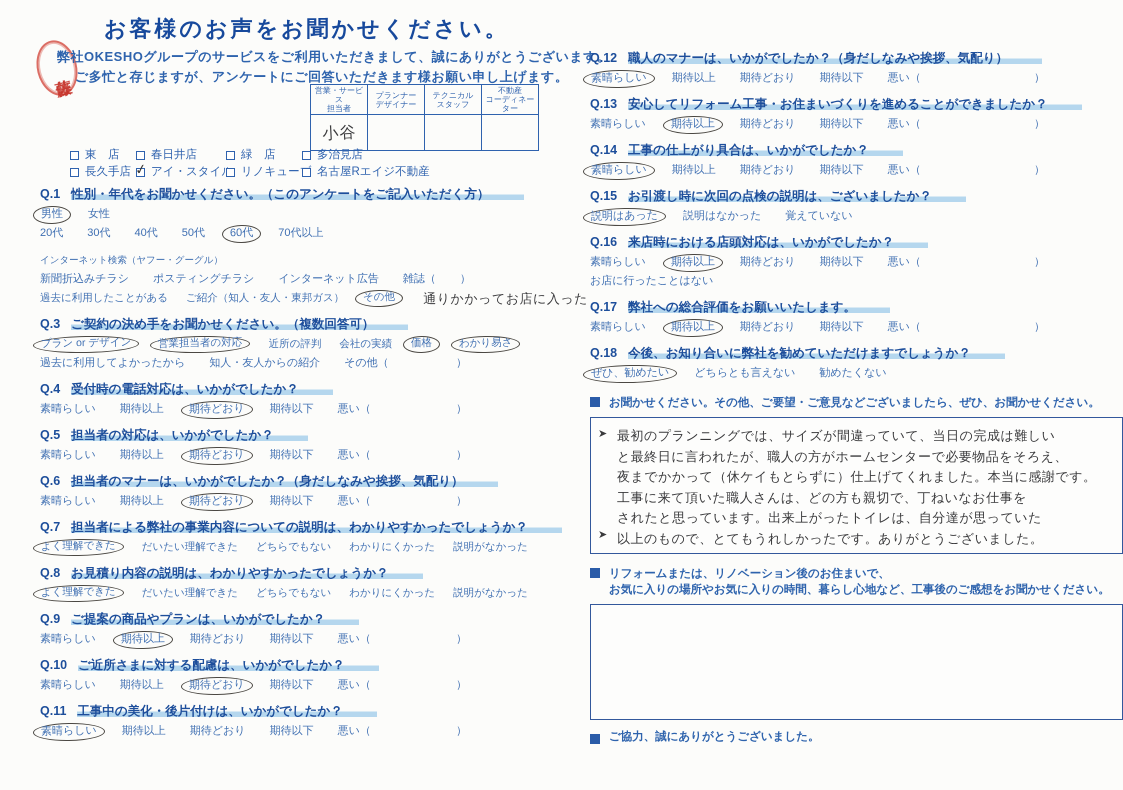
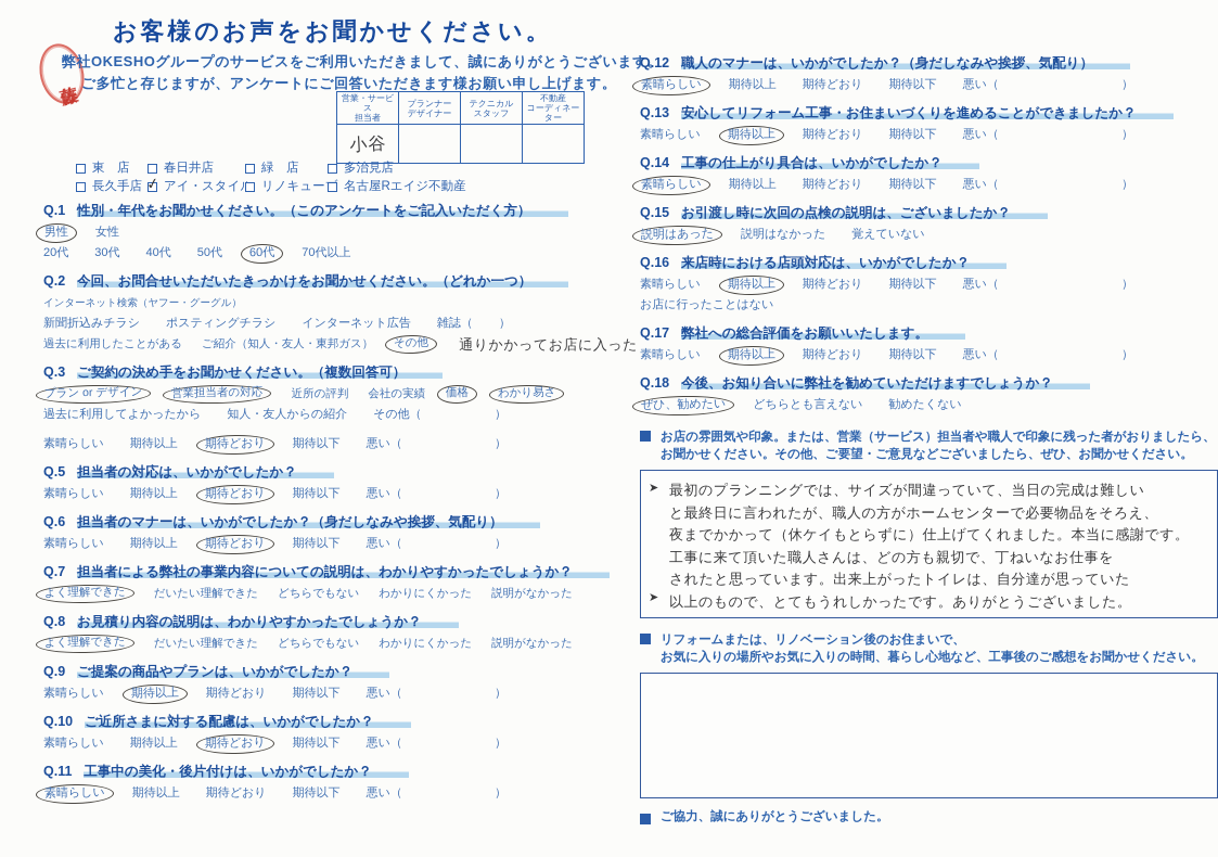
  お客様のお声をお聞かせください。
  弊社OKESHOグループのサービスをご利用いただきまして、誠にありがとうございます。
  ご多忙と存じますが、アンケートにご回答いただきます様お願い申し上げます。
  営業・サービス担当者	プランナーデザイナー	テクニカルスタッフ	不動産コーディネーター
  東 店
  春日井店
  緑 店
  多治見店
  長久手店
  アイ・スタイ
  リノキュー
  名古屋Rエイジ不動産
  Q.1 性別・年代をお聞かせください。（このアンケートをご記入いただく方）
  男性
  女性
  20代
  30代
  40代
  50代
  60代
  70代以上
+ Q.2 今回、お問合せいただいたきっかけをお聞かせください。（どれか一つ）
  インターネット検索（ヤフー・グーグル）
  新聞折込みチラシ
  ポスティングチラシ
  インターネット広告
  雑誌（
  ）
  過去に利用したことがある
  ご紹介（知人・友人・東邦ガス）
  その他
  通りかかってお店に入った
  Q.3 ご契約の決め手をお聞かせください。（複数回答可）
  プラン or デザイン
  営業担当者の対応
  近所の評判
  会社の実績
  価格
  わかり易さ
  過去に利用してよかったから
  知人・友人からの紹介
  その他（
  ）
- Q.4 受付時の電話対応は、いかがでしたか？
  素晴らしい
  期待以上
  期待どおり
  期待以下
  悪い（
  ）
  Q.5 担当者の対応は、いかがでしたか？
  素晴らしい
  期待以上
  期待どおり
  期待以下
  悪い（
  ）
  Q.6 担当者のマナーは、いかがでしたか？（身だしなみや挨拶、気配り）
  素晴らしい
  期待以上
  期待どおり
  期待以下
  悪い（
  ）
  Q.7 担当者による弊社の事業内容についての説明は、わかりやすかったでしょうか？
  よく理解できた
  だいたい理解できた
  どちらでもない
  わかりにくかった
  説明がなかった
  Q.8 お見積り内容の説明は、わかりやすかったでしょうか？
  よく理解できた
  だいたい理解できた
  どちらでもない
  わかりにくかった
  説明がなかった
  Q.9 ご提案の商品やプランは、いかがでしたか？
  素晴らしい
  期待以上
  期待どおり
  期待以下
  悪い（
  ）
  Q.10 ご近所さまに対する配慮は、いかがでしたか？
  素晴らしい
  期待以上
  期待どおり
  期待以下
  悪い（
  ）
  Q.11 工事中の美化・後片付けは、いかがでしたか？
  素晴らしい
  期待以上
  期待どおり
  期待以下
  悪い（
  ）
  Q.12 職人のマナーは、いかがでしたか？（身だしなみや挨拶、気配り）
  素晴らしい
  期待以上
  期待どおり
  期待以下
  悪い（
  ）
  Q.13 安心してリフォーム工事・お住まいづくりを進めることができましたか？
  素晴らしい
  期待以上
  期待どおり
  期待以下
  悪い（
  ）
  Q.14 工事の仕上がり具合は、いかがでしたか？
  素晴らしい
  期待以上
  期待どおり
  期待以下
  悪い（
  ）
  Q.15 お引渡し時に次回の点検の説明は、ございましたか？
  説明はあった
  説明はなかった
  覚えていない
  Q.16 来店時における店頭対応は、いかがでしたか？
  素晴らしい
  期待以上
  期待どおり
  期待以下
  悪い（
  ）
  お店に行ったことはない
  Q.17 弊社への総合評価をお願いいたします。
  素晴らしい
  期待以上
  期待どおり
  期待以下
  悪い（
  ）
  Q.18 今後、お知り合いに弊社を勧めていただけますでしょうか？
  ぜひ、勧めたい
  どちらとも言えない
  勧めたくない
+ お店の雰囲気や印象。または、営業（サービス）担当者や職人で印象に残った者がおりましたら、
  お聞かせください。その他、ご要望・ご意見などございましたら、ぜひ、お聞かせください。
  ➤
  ➤
  最初のプランニングでは、サイズが間違っていて、当日の完成は難しい
  と最終日に言われたが、職人の方がホームセンターで必要物品をそろえ、
  夜までかかって（休ケイもとらずに）仕上げてくれました。本当に感謝です。
  工事に来て頂いた職人さんは、どの方も親切で、丁ねいなお仕事を
  されたと思っています。出来上がったトイレは、自分達が思っていた
  以上のもので、とてもうれしかったです。ありがとうございました。
  リフォームまたは、リノベーション後のお住まいで、
  お気に入りの場所やお気に入りの時間、暮らし心地など、工事後のご感想をお聞かせください。
  ご協力、誠にありがとうございました。
